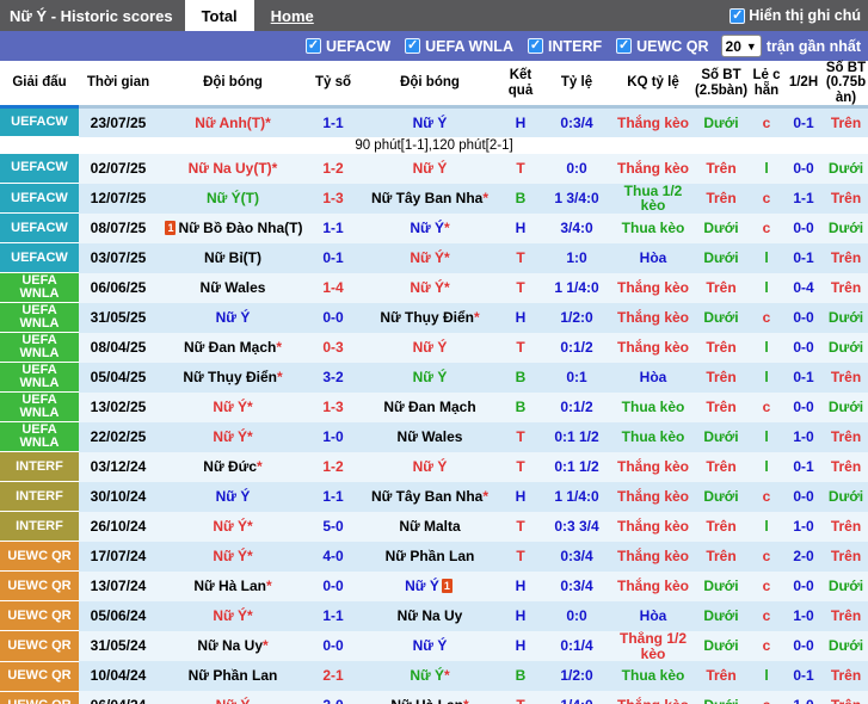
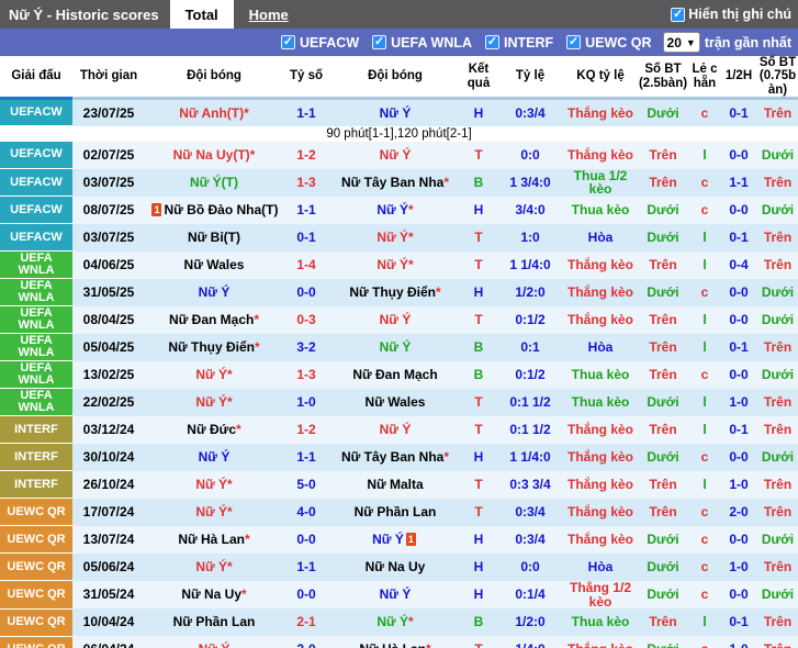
  Nữ Ý - Historic scores
  Total
  Home
  ✓
  Hiển thị ghi chú
  ✓
  UEFACW
  ✓
  UEFA WNLA
  ✓
  INTERF
  ✓
  UEWC QR
  20
  ▼
  trận gần nhất
  Giải đấu	Thời gian	Đội bóng	Tỷ số	Đội bóng	Kết quả	Tỷ lệ	KQ tỷ lệ	Số BT (2.5bàn)	Lẻ chẵn	1/2H	Số BT (0.75bàn)
  UEFACW	23/07/25	Nữ Anh(T)*	1-1	Nữ Ý	H	0:3/4	Thắng kèo	Dưới	c	0-1	Trên
  90 phút[1-1],120 phút[2-1]
  UEFACW	02/07/25	Nữ Na Uy(T)*	1-2	Nữ Ý	T	0:0	Thắng kèo	Trên	l	0-0	Dưới
- UEFACW	12/07/25	Nữ Ý(T)	1-3	Nữ Tây Ban Nha*	B	1 3/4:0	Thua 1/2 kèo	Trên	c	1-1	Trên
+ UEFACW	03/07/25	Nữ Ý(T)	1-3	Nữ Tây Ban Nha*	B	1 3/4:0	Thua 1/2 kèo	Trên	c	1-1	Trên
  UEFACW	08/07/25	1 Nữ Bồ Đào Nha(T)	1-1	Nữ Ý*	H	3/4:0	Thua kèo	Dưới	c	0-0	Dưới
  UEFACW	03/07/25	Nữ Bỉ(T)	0-1	Nữ Ý*	T	1:0	Hòa	Dưới	l	0-1	Trên
- UEFA WNLA	06/06/25	Nữ Wales	1-4	Nữ Ý*	T	1 1/4:0	Thắng kèo	Trên	l	0-4	Trên
+ UEFA WNLA	04/06/25	Nữ Wales	1-4	Nữ Ý*	T	1 1/4:0	Thắng kèo	Trên	l	0-4	Trên
  UEFA WNLA	31/05/25	Nữ Ý	0-0	Nữ Thụy Điển*	H	1/2:0	Thắng kèo	Dưới	c	0-0	Dưới
  UEFA WNLA	08/04/25	Nữ Đan Mạch*	0-3	Nữ Ý	T	0:1/2	Thắng kèo	Trên	l	0-0	Dưới
  UEFA WNLA	05/04/25	Nữ Thụy Điển*	3-2	Nữ Ý	B	0:1	Hòa	Trên	l	0-1	Trên
  UEFA WNLA	13/02/25	Nữ Ý*	1-3	Nữ Đan Mạch	B	0:1/2	Thua kèo	Trên	c	0-0	Dưới
  UEFA WNLA	22/02/25	Nữ Ý*	1-0	Nữ Wales	T	0:1 1/2	Thua kèo	Dưới	l	1-0	Trên
  INTERF	03/12/24	Nữ Đức*	1-2	Nữ Ý	T	0:1 1/2	Thắng kèo	Trên	l	0-1	Trên
  INTERF	30/10/24	Nữ Ý	1-1	Nữ Tây Ban Nha*	H	1 1/4:0	Thắng kèo	Dưới	c	0-0	Dưới
  INTERF	26/10/24	Nữ Ý*	5-0	Nữ Malta	T	0:3 3/4	Thắng kèo	Trên	l	1-0	Trên
  UEWC QR	17/07/24	Nữ Ý*	4-0	Nữ Phần Lan	T	0:3/4	Thắng kèo	Trên	c	2-0	Trên
  UEWC QR	13/07/24	Nữ Hà Lan*	0-0	Nữ Ý 1	H	0:3/4	Thắng kèo	Dưới	c	0-0	Dưới
  UEWC QR	05/06/24	Nữ Ý*	1-1	Nữ Na Uy	H	0:0	Hòa	Dưới	c	1-0	Trên
  UEWC QR	31/05/24	Nữ Na Uy*	0-0	Nữ Ý	H	0:1/4	Thắng 1/2 kèo	Dưới	c	0-0	Dưới
  UEWC QR	10/04/24	Nữ Phần Lan	2-1	Nữ Ý*	B	1/2:0	Thua kèo	Trên	l	0-1	Trên
